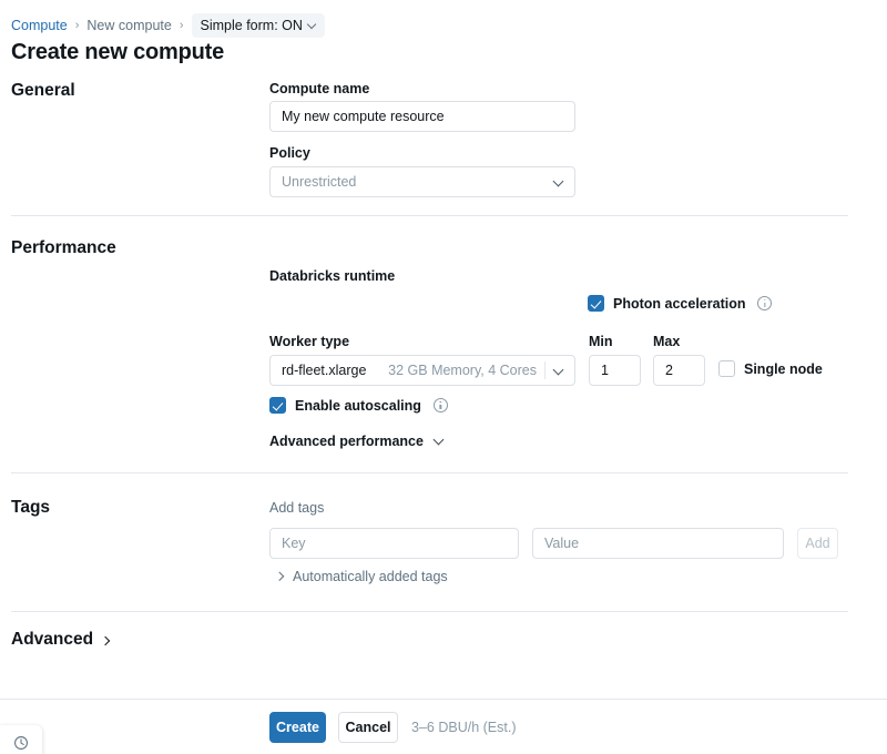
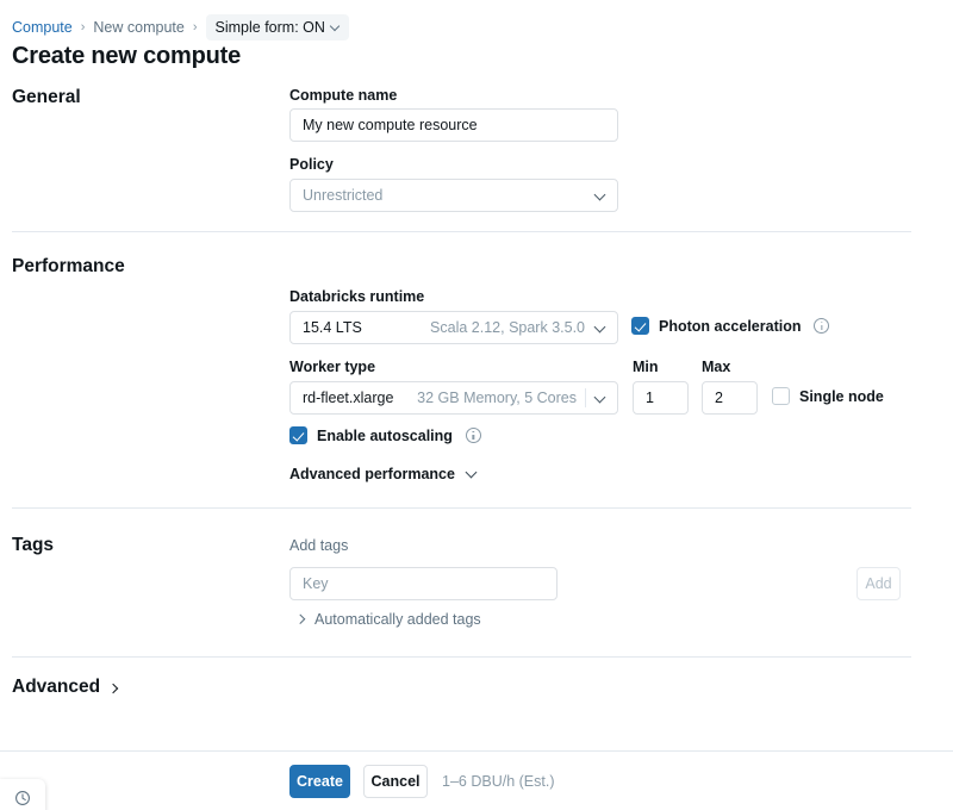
  Compute
  ›
  New compute
  ›
  Simple form: ON
  Create new compute
  General
  Compute name
  My new compute resource
  Policy
  Unrestricted
  Performance
  Databricks runtime
+ 15.4 LTS
+ Scala 2.12, Spark 3.5.0
  Photon acceleration
  Worker type
  rd-fleet.xlarge
- 32 GB Memory, 4 Cores
+ 32 GB Memory, 5 Cores
  Min
  1
  Max
  2
  Single node
  Enable autoscaling
  Advanced performance
  Tags
  Add tags
  Key
- Value
  Add
  Automatically added tags
  Advanced
  Create
  Cancel
- 3–6 DBU/h (Est.)
+ 1–6 DBU/h (Est.)
